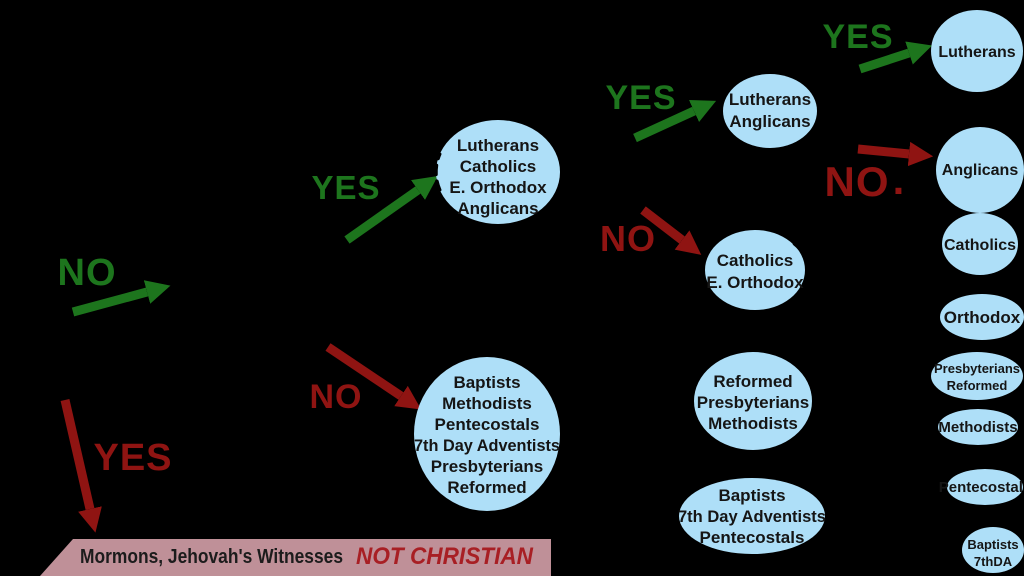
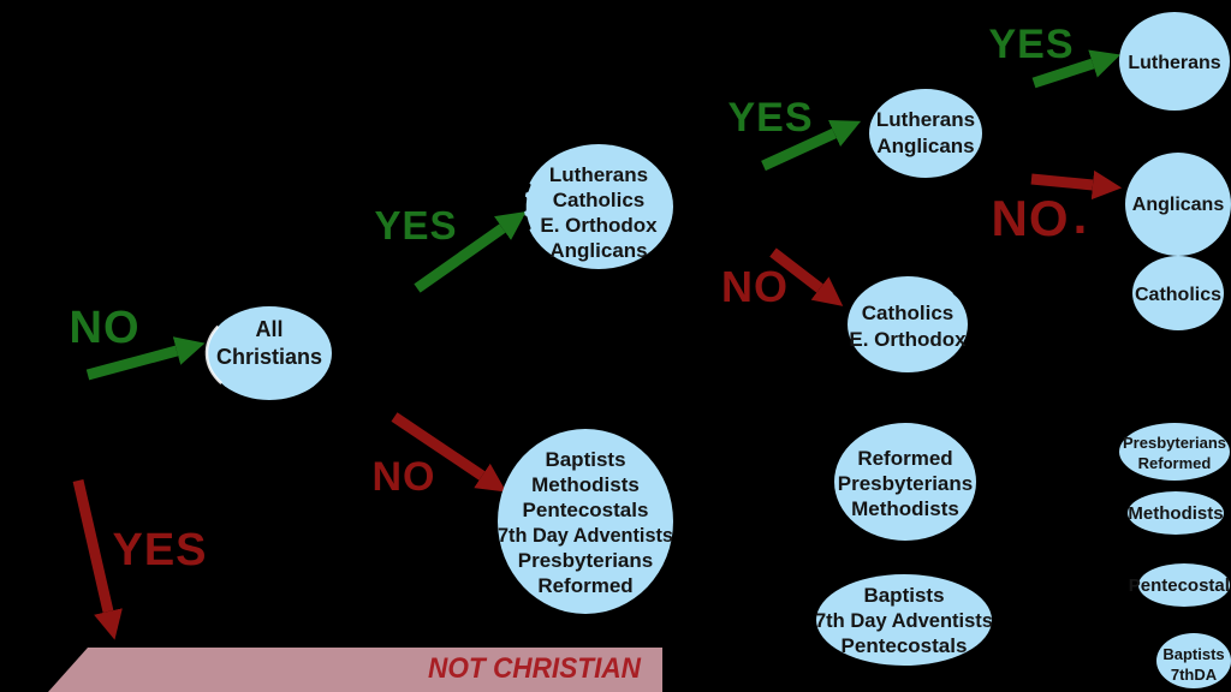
  NO
  YES
  YES
  NO
  YES
  NO
  YES
  NO
  .
+ All
+ Christians
  Lutherans
  Catholics
  E. Orthodox
  Anglicans
  Baptists
  Methodists
  Pentecostals
  7th Day Adventists
  Presbyterians
  Reformed
  Lutherans
  Anglicans
  Catholics
  E. Orthodox
  Reformed
  Presbyterians
  Methodists
  Baptists
  7th Day Adventists
  Pentecostals
  Lutherans
  Anglicans
  Catholics
- Orthodox
  Presbyterians
  Reformed
  Methodists
  Pentecostal
  Baptists
  7thDA
- Mormons, Jehovah's Witnesses
  NOT CHRISTIAN
